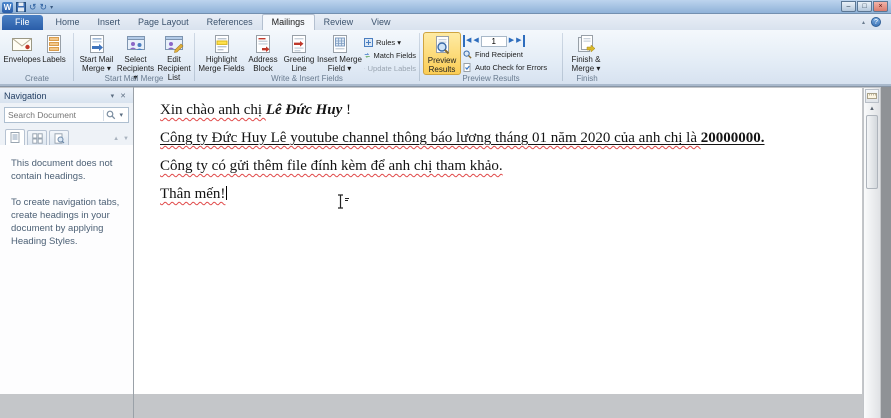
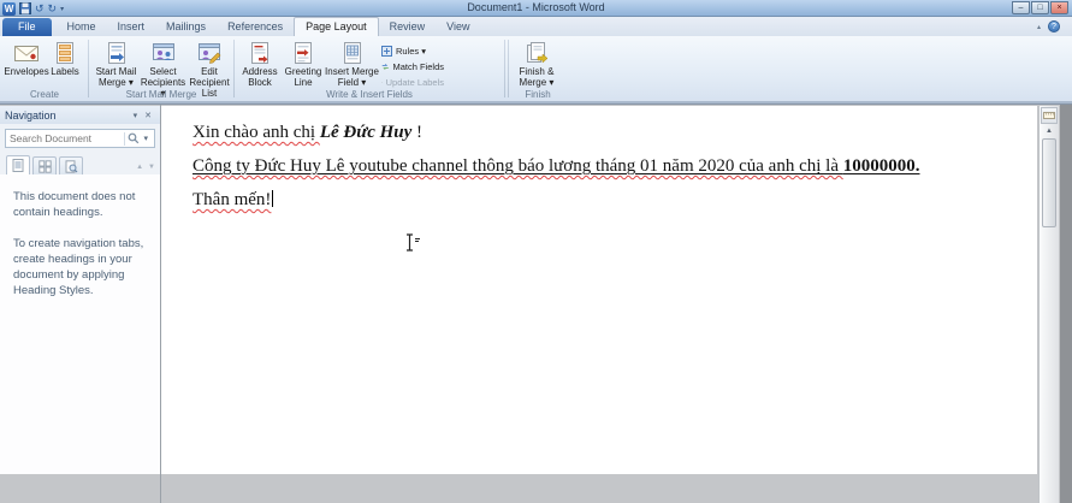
  W
  ↺
  ↻
+ Document1 - Microsoft Word
  File
  Home
  Insert
- Page Layout
+ Mailings
  References
- Mailings
+ Page Layout
  Review
  View
  Envelopes
  Labels
  Create
  Start Mail
  Merge ▾
  Select
  Recipients ▾
  Edit
  Recipient List
  Start Mail Merge
- Highlight
- Merge Fields
  Address
  Block
  Greeting
  Line
  Insert Merge
  Field ▾
  Rules ▾
  Match Fields
  Update Labels
  Write & Insert Fields
- Preview
- Results
- 1
- Find Recipient
- Auto Check for Errors
- Preview Results
  Finish &
  Merge ▾
  Finish
  Navigation
  Search Document
  This document does not contain headings.
  To create navigation tabs, create headings in your document by applying Heading Styles.
  Xin chào anh chị Lê Đức Huy !
- Công ty Đức Huy Lê youtube channel thông báo lương tháng 01 năm 2020 của anh chị là 20000000.
+ Công ty Đức Huy Lê youtube channel thông báo lương tháng 01 năm 2020 của anh chị là 10000000.
- Công ty có gửi thêm file đính kèm để anh chị tham khảo.
  Thân mến!
